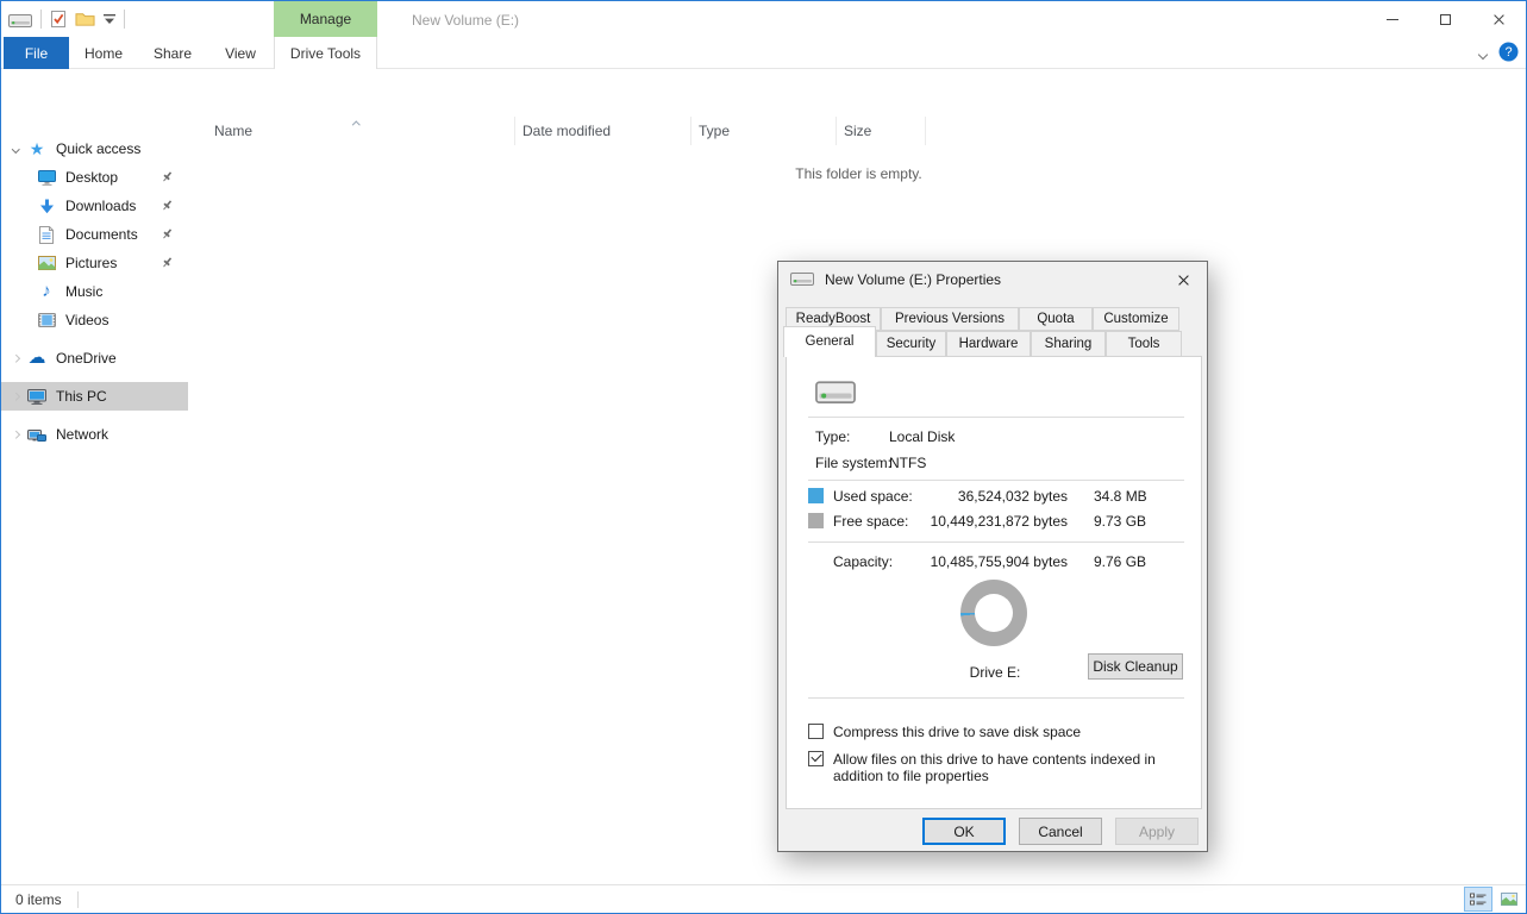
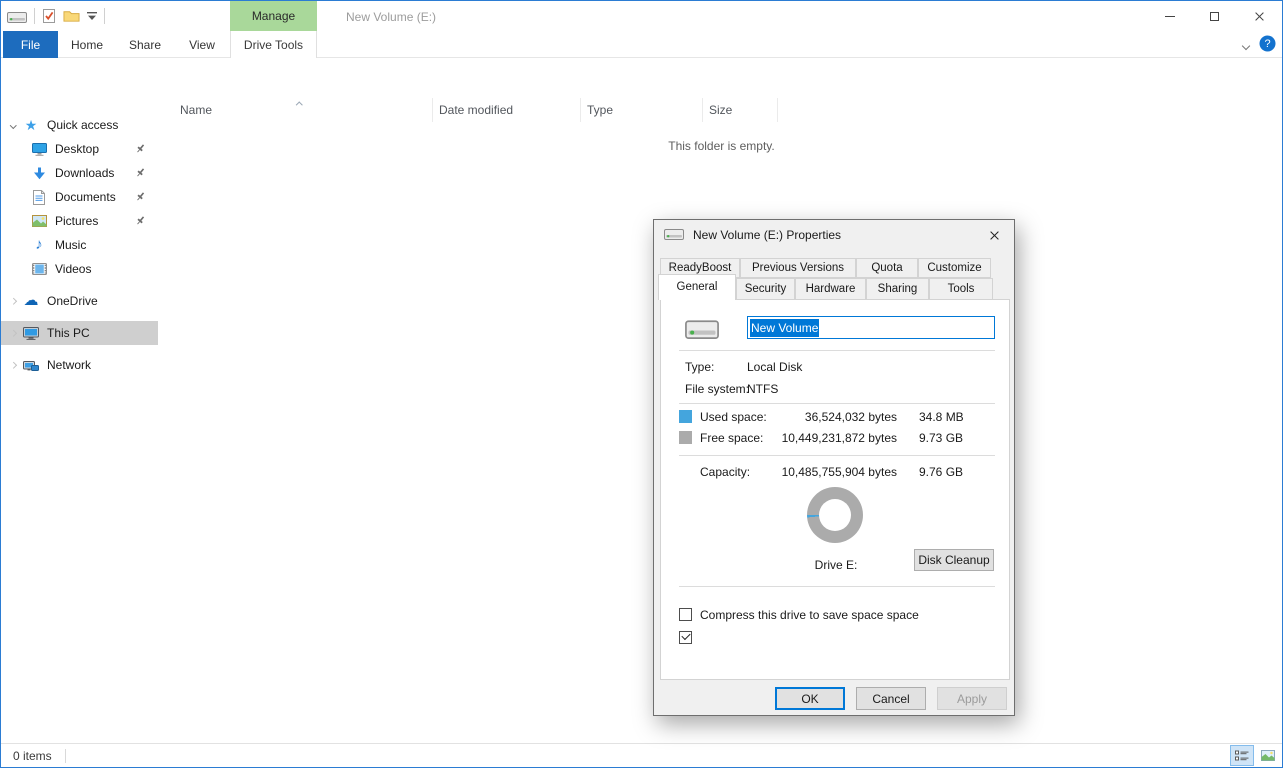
  Manage
  New Volume (E:)
  File
  Home
  Share
  View
  Drive Tools
  ?
  ★
  Quick access
  Desktop
  Downloads
  Documents
  Pictures
  ♪
  Music
  Videos
  ☁
  OneDrive
  This PC
  Network
  Name
  Date modified
  Type
  Size
  This folder is empty.
  0 items
  New Volume (E:) Properties
  ReadyBoost
  Previous Versions
  Quota
  Customize
  General
  Security
  Hardware
  Sharing
  Tools
+ New Volume
  Type:
  Local Disk
  File system:
  NTFS
  Used space:
  36,524,032 bytes
  34.8 MB
  Free space:
  10,449,231,872 bytes
  9.73 GB
  Capacity:
  10,485,755,904 bytes
  9.76 GB
  Drive E:
  Disk Cleanup
- Compress this drive to save disk space
+ Compress this drive to save space space
- Allow files on this drive to have contents indexed in addition to file properties
  OK
  Cancel
  Apply
